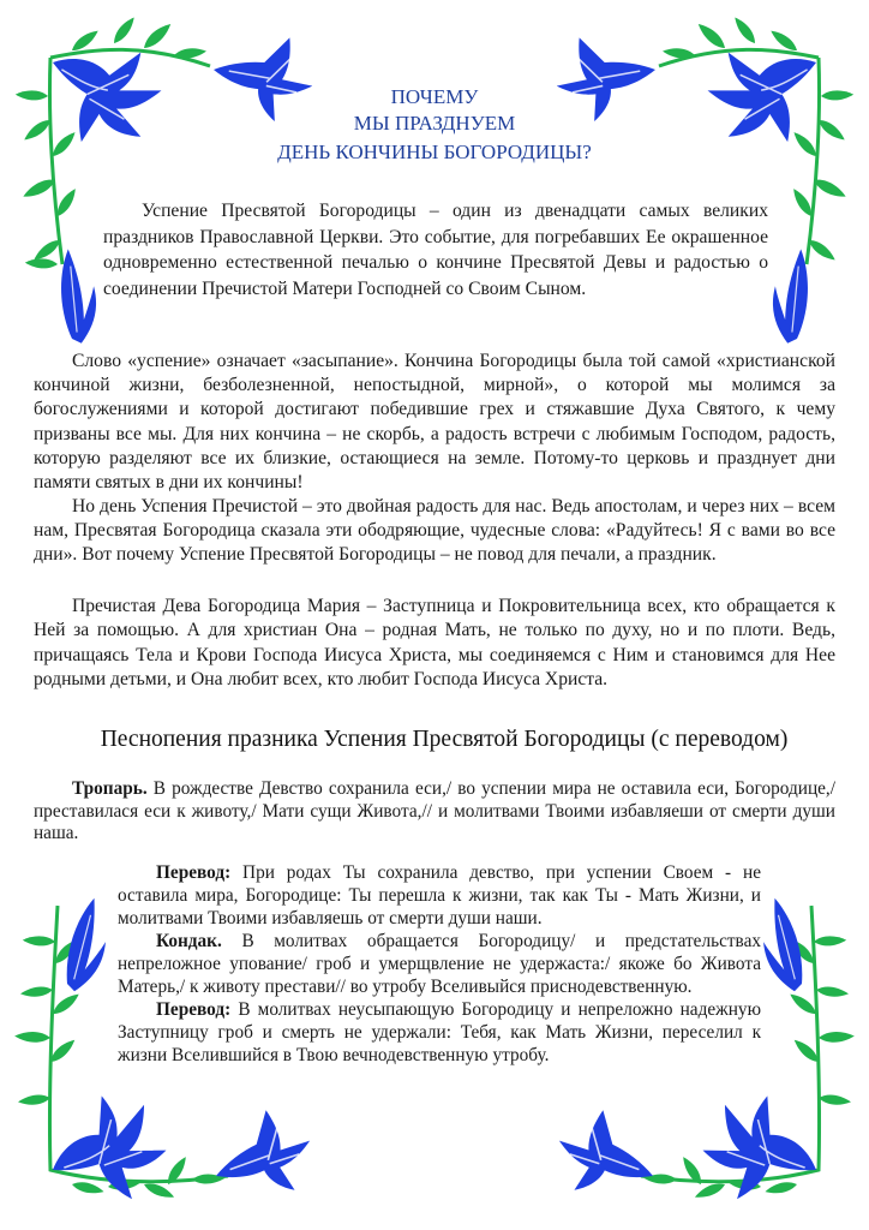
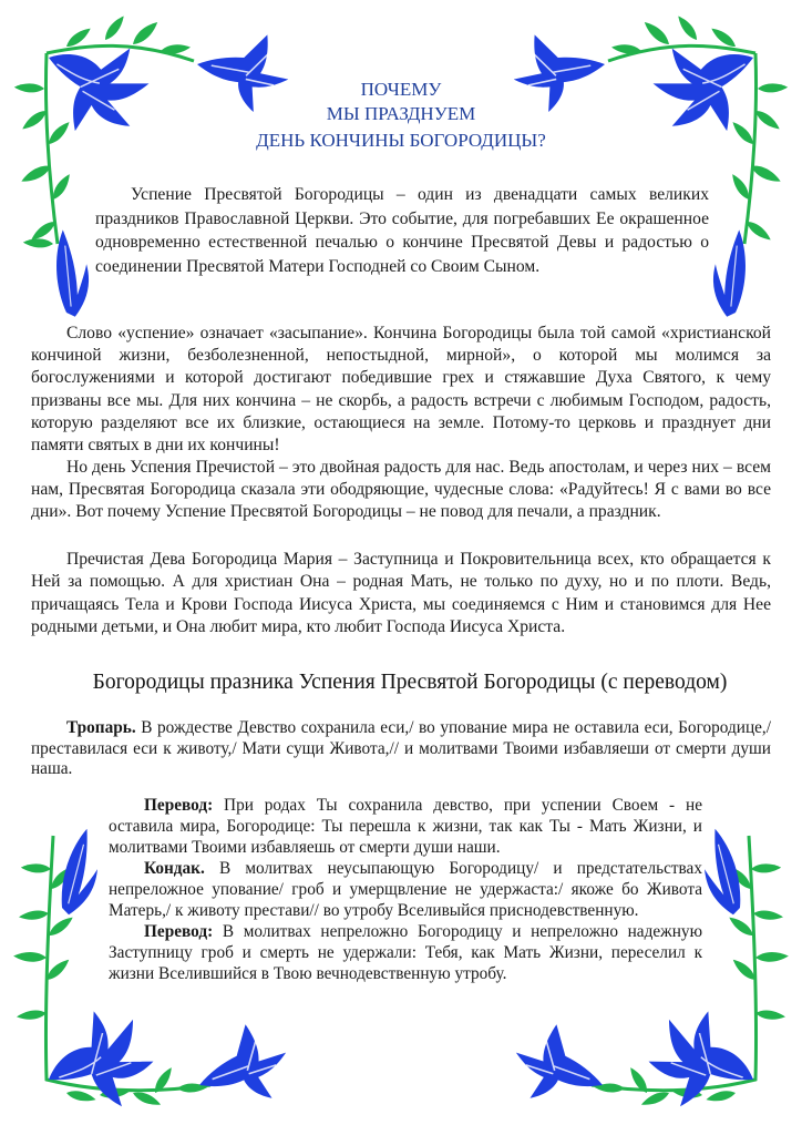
  ПОЧЕМУ
  МЫ ПРАЗДНУЕМ
  ДЕНЬ КОНЧИНЫ БОГОРОДИЦЫ?
- Успение Пресвятой Богородицы – один из двенадцати самых великих праздников Православной Церкви. Это событие, для погребавших Ее окрашенное одновременно естественной печалью о кончине Пресвятой Девы и радостью о соединении Пречистой Матери Господней со Своим Сыном.
+ Успение Пресвятой Богородицы – один из двенадцати самых великих праздников Православной Церкви. Это событие, для погребавших Ее окрашенное одновременно естественной печалью о кончине Пресвятой Девы и радостью о соединении Пресвятой Матери Господней со Своим Сыном.
  Слово «успение» означает «засыпание». Кончина Богородицы была той самой «христианской кончиной жизни, безболезненной, непостыдной, мирной», о которой мы молимся за богослужениями и которой достигают победившие грех и стяжавшие Духа Святого, к чему призваны все мы. Для них кончина – не скорбь, а радость встречи с любимым Господом, радость, которую разделяют все их близкие, остающиеся на земле. Потому-то церковь и празднует дни памяти святых в дни их кончины!
  Но день Успения Пречистой – это двойная радость для нас. Ведь апостолам, и через них – всем нам, Пресвятая Богородица сказала эти ободряющие, чудесные слова: «Радуйтесь! Я с вами во все дни». Вот почему Успение Пресвятой Богородицы – не повод для печали, а праздник.
- Пречистая Дева Богородица Мария – Заступница и Покровительница всех, кто обращается к Ней за помощью. А для христиан Она – родная Мать, не только по духу, но и по плоти. Ведь, причащаясь Тела и Крови Господа Иисуса Христа, мы соединяемся с Ним и становимся для Нее родными детьми, и Она любит всех, кто любит Господа Иисуса Христа.
+ Пречистая Дева Богородица Мария – Заступница и Покровительница всех, кто обращается к Ней за помощью. А для христиан Она – родная Мать, не только по духу, но и по плоти. Ведь, причащаясь Тела и Крови Господа Иисуса Христа, мы соединяемся с Ним и становимся для Нее родными детьми, и Она любит мира, кто любит Господа Иисуса Христа.
- Песнопения празника Успения Пресвятой Богородицы (с переводом)
+ Богородицы празника Успения Пресвятой Богородицы (с переводом)
- Тропарь. В рождестве Девство сохранила еси,/ во успении мира не оставила еси, Богородице,/ преставилася еси к животу,/ Мати сущи Живота,// и молитвами Твоими избавляеши от смерти души наша.
+ Тропарь. В рождестве Девство сохранила еси,/ во упование мира не оставила еси, Богородице,/ преставилася еси к животу,/ Мати сущи Живота,// и молитвами Твоими избавляеши от смерти души наша.
  Перевод: При родах Ты сохранила девство, при успении Своем - не оставила мира, Богородице: Ты перешла к жизни, так как Ты - Мать Жизни, и молитвами Твоими избавляешь от смерти души наши.
- Кондак. В молитвах обращается Богородицу/ и предстательствах непреложное упование/ гроб и умерщвление не удержаста:/ якоже бо Живота Матерь,/ к животу престави// во утробу Вселивыйся приснодевственную.
+ Кондак. В молитвах неусыпающую Богородицу/ и предстательствах непреложное упование/ гроб и умерщвление не удержаста:/ якоже бо Живота Матерь,/ к животу престави// во утробу Вселивыйся приснодевственную.
- Перевод: В молитвах неусыпающую Богородицу и непреложно надежную Заступницу гроб и смерть не удержали: Тебя, как Мать Жизни, переселил к жизни Вселившийся в Твою вечнодевственную утробу.
+ Перевод: В молитвах непреложно Богородицу и непреложно надежную Заступницу гроб и смерть не удержали: Тебя, как Мать Жизни, переселил к жизни Вселившийся в Твою вечнодевственную утробу.
